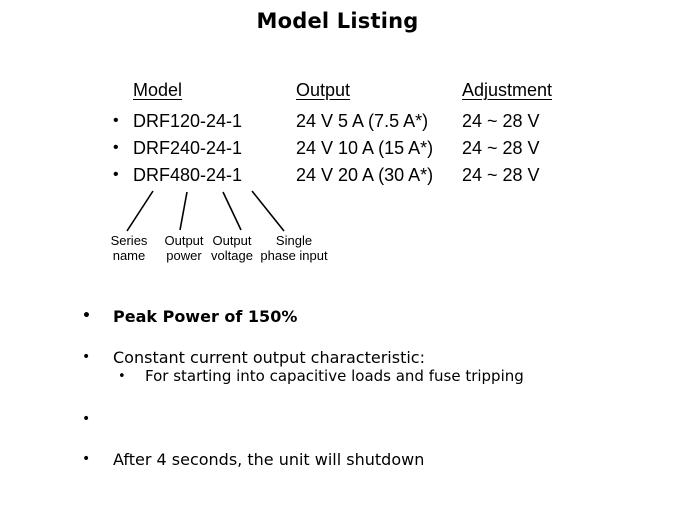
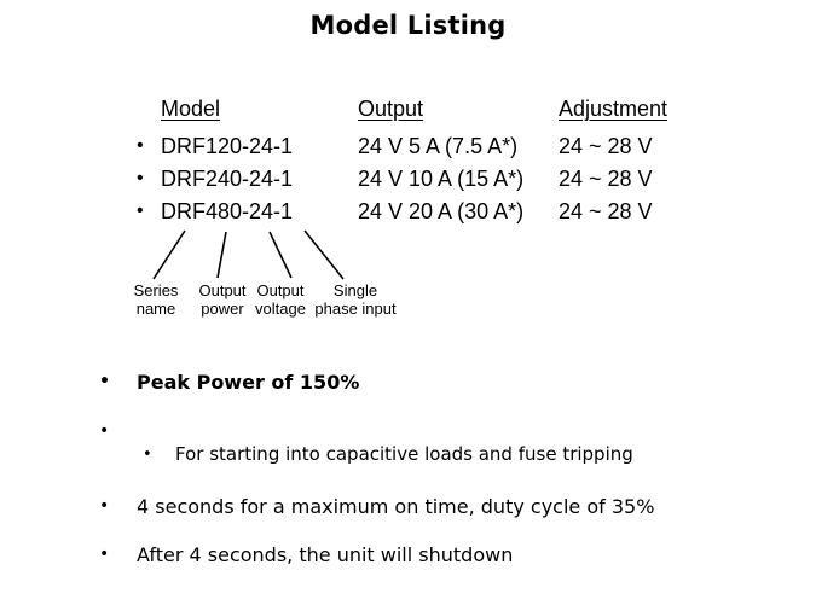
  Model Listing
  Model
  Output
  Adjustment
  •
  DRF120-24-1
  24 V 5 A (7.5 A*)
  24 ~ 28 V
  •
  DRF240-24-1
  24 V 10 A (15 A*)
  24 ~ 28 V
  •
  DRF480-24-1
  24 V 20 A (30 A*)
  24 ~ 28 V
  Series
  name
  Output
  power
  Output
  voltage
  Single
  phase input
  •
  Peak Power of 150%
  •
- Constant current output characteristic:
  •
  For starting into capacitive loads and fuse tripping
  •
+ 4 seconds for a maximum on time, duty cycle of 35%
  •
  After 4 seconds, the unit will shutdown
